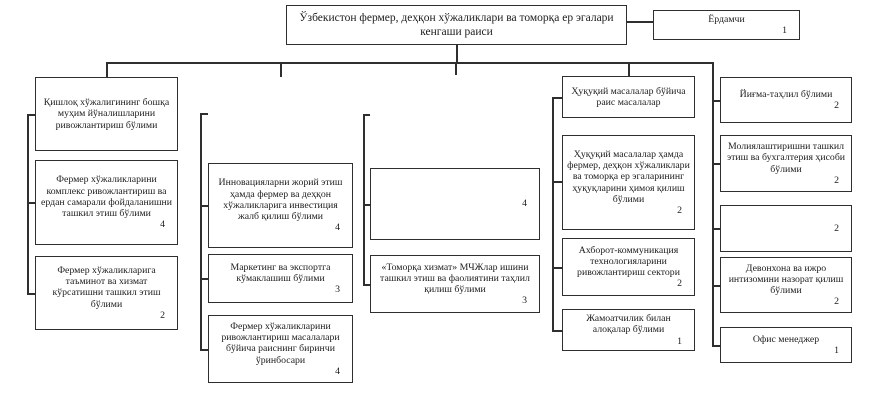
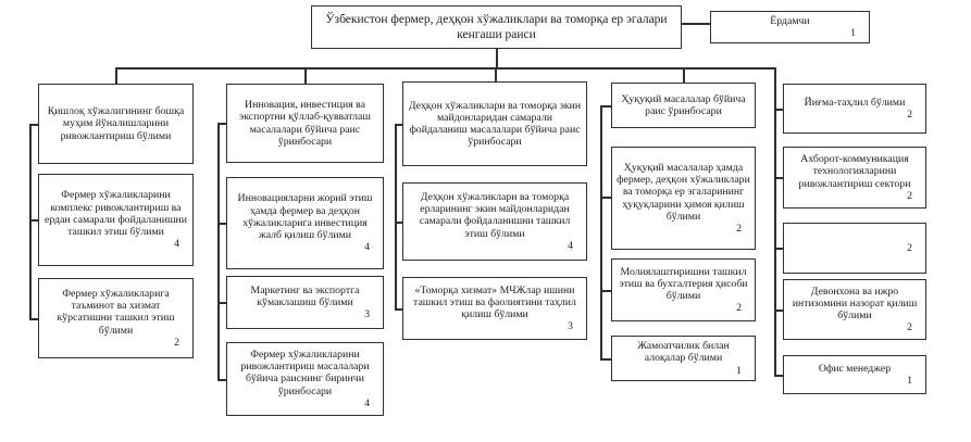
  Ўзбекистон фермер, деҳқон хўжаликлари ва томорқа ер эгалари кенгаши раиси
  Ёрдамчи
  1
  Қишлоқ хўжалигининг бошқа муҳим йўналишларини ривожлантириш бўлими
  Фермер хўжаликларини комплекс ривожлантириш ва ердан самарали фойдаланишни ташкил этиш бўлими
  4
  Фермер хўжаликларига таъминот ва хизмат кўрсатишни ташкил этиш бўлими
  2
+ Инновация, инвестиция ва экспортни қўллаб-қувватлаш масалалари бўйича раис ўринбосари
  Инновацияларни жорий этиш ҳамда фермер ва деҳқон хўжаликларига инвестиция жалб қилиш бўлими
  4
  Маркетинг ва экспортга кўмаклашиш бўлими
  3
  Фермер хўжаликларини ривожлантириш масалалари бўйича раиснинг биринчи ўринбосари
  4
+ Деҳқон хўжаликлари ва томорқа экин майдонларидан самарали фойдаланиш масалалари бўйича раис ўринбосари
+ Деҳқон хўжаликлари ва томорқа ерларининг экин майдонларидан самарали фойдаланишни ташкил этиш бўлими
  4
  «Томорқа хизмат» МЧЖлар ишини ташкил этиш ва фаолиятини таҳлил қилиш бўлими
  3
- Ҳуқуқий масалалар бўйича раис масалалар
+ Ҳуқуқий масалалар бўйича раис ўринбосари
  Ҳуқуқий масалалар ҳамда фермер, деҳқон хўжаликлари ва томорқа ер эгаларининг ҳуқуқларини ҳимоя қилиш бўлими
  2
- Ахборот-коммуникация технологияларини ривожлантириш сектори
+ Молиялаштиришни ташкил этиш ва бухгалтерия ҳисоби бўлими
  2
  Жамоатчилик билан алоқалар бўлими
  1
  Йиғма-таҳлил бўлими
  2
- Молиялаштиришни ташкил этиш ва бухгалтерия ҳисоби бўлими
+ Ахборот-коммуникация технологияларини ривожлантириш сектори
  2
  2
  Девонхона ва ижро интизомини назорат қилиш бўлими
  2
  Офис менеджер
  1
